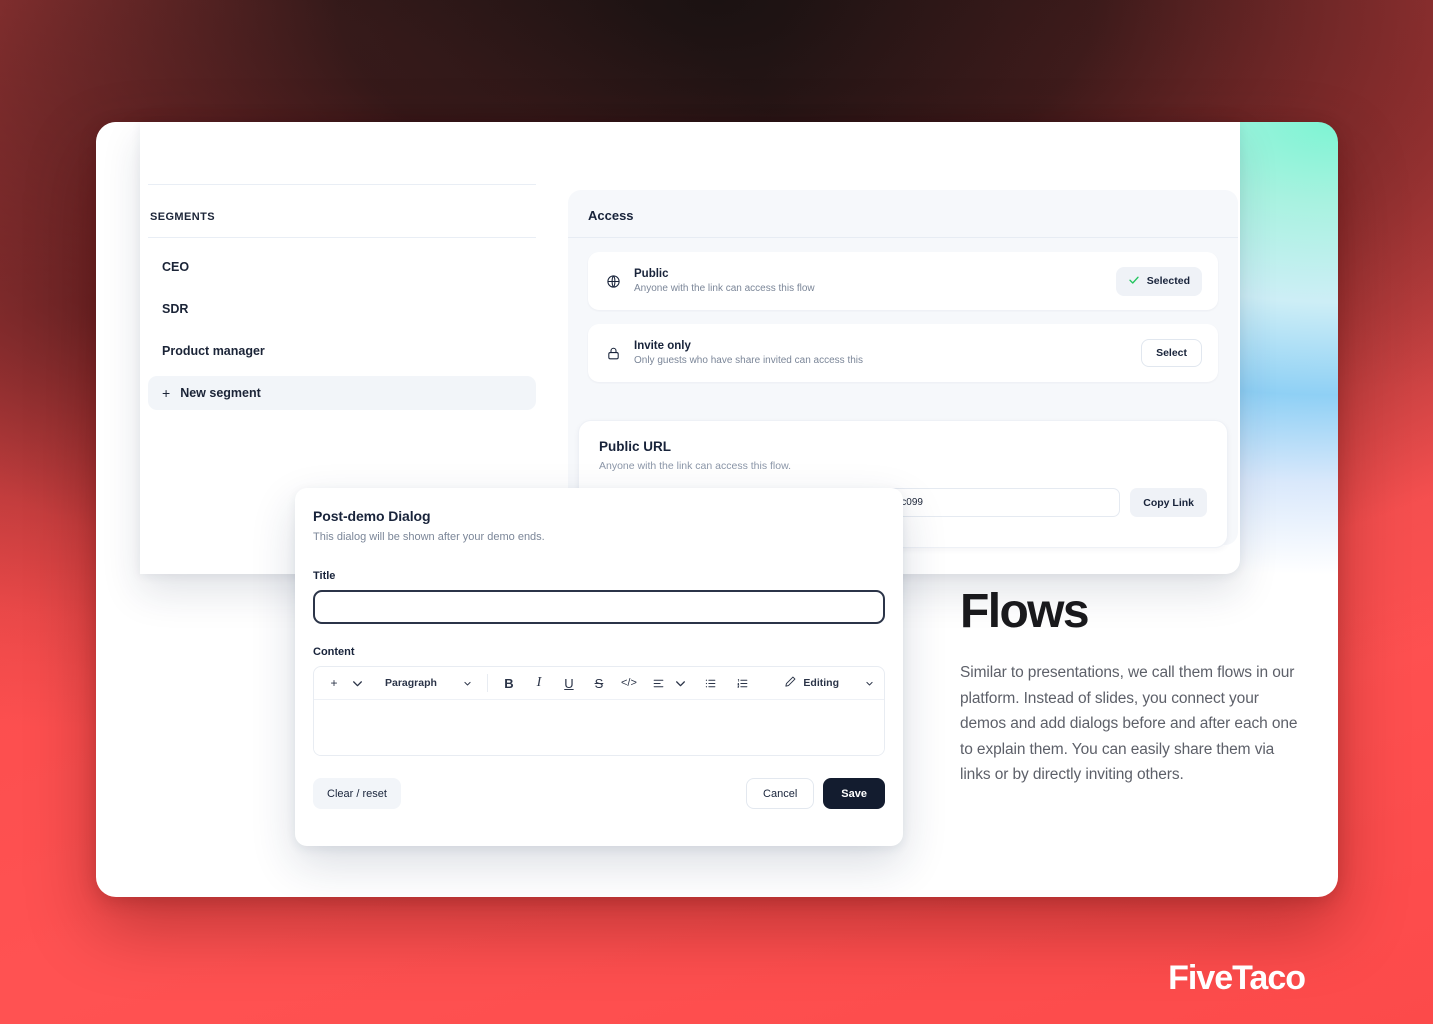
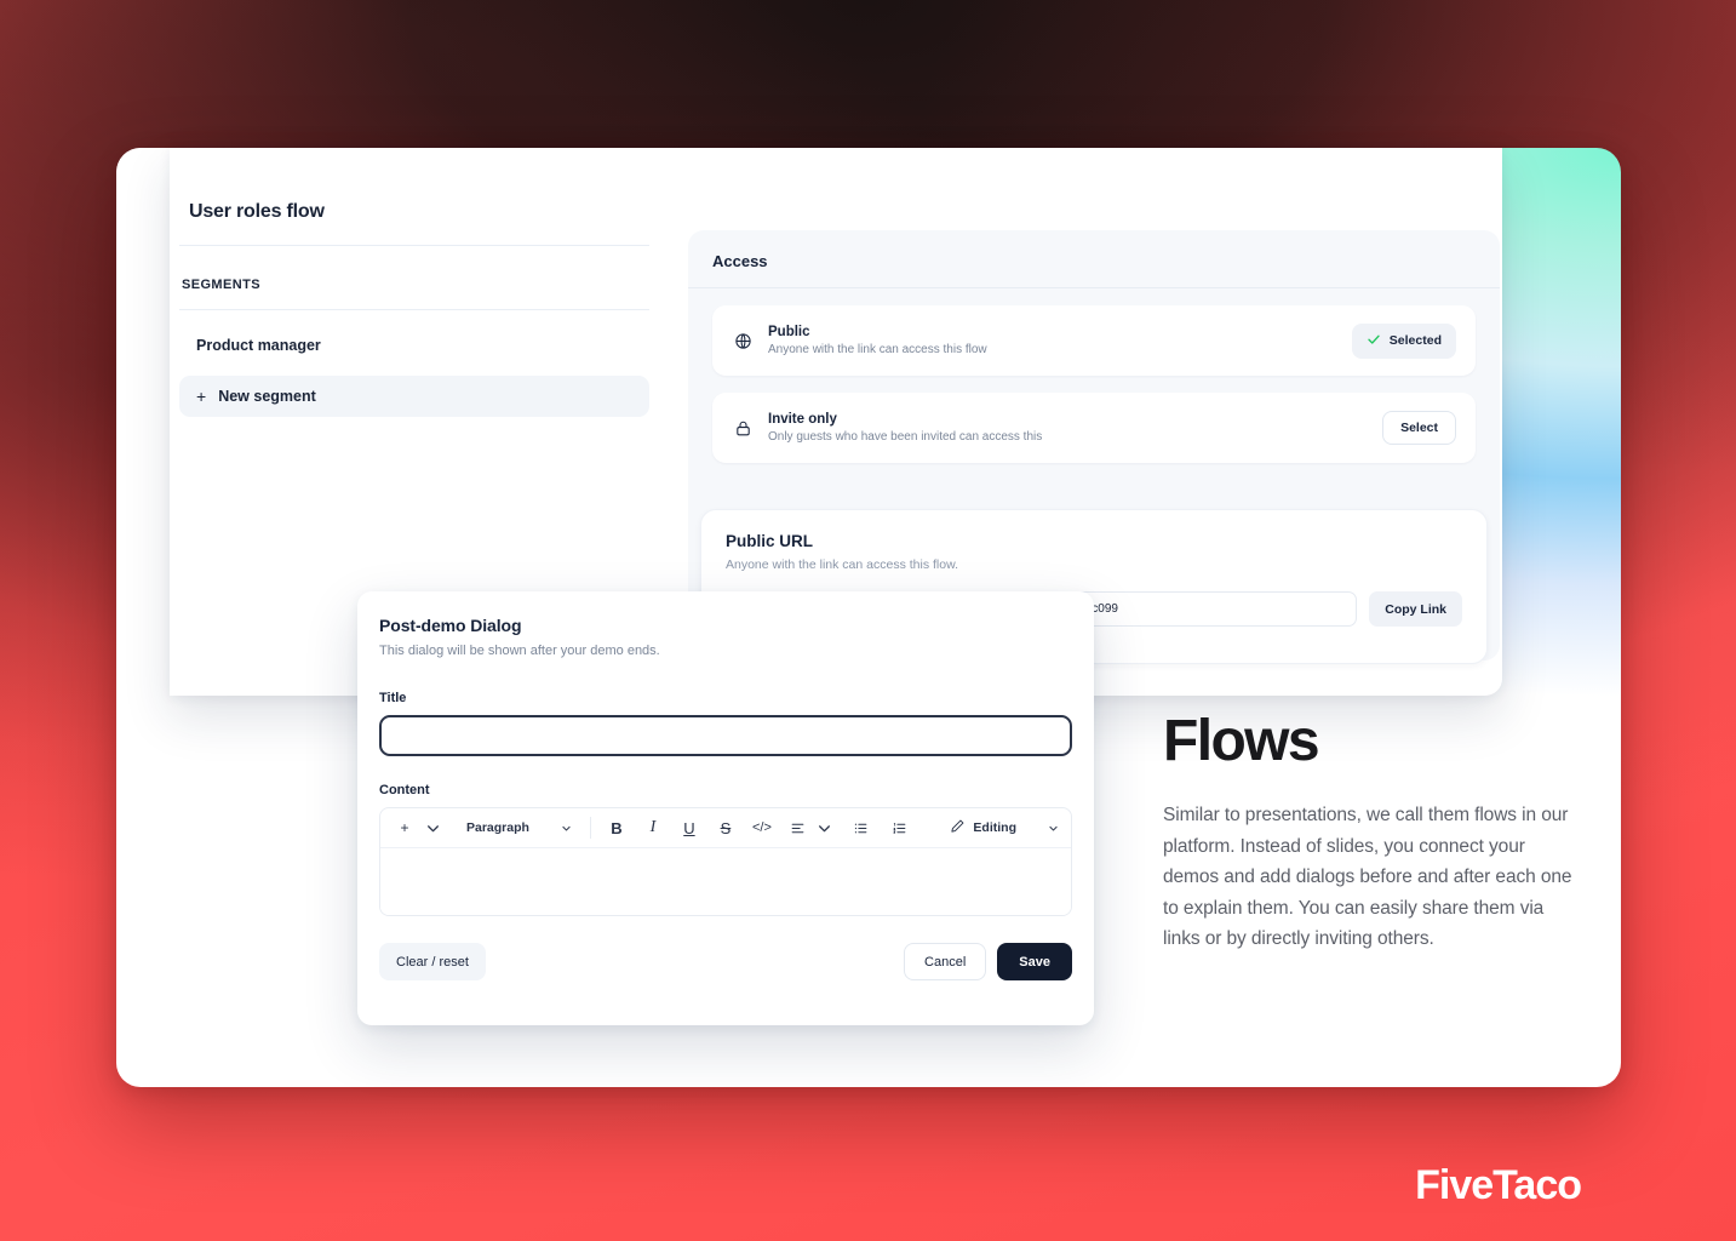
+ User roles flow
  SEGMENTS
- CEO
- SDR
  Product manager
  +
  New segment
  Access
  Public
  Anyone with the link can access this flow
  Selected
  Invite only
- Only guests who have share invited can access this
+ Only guests who have been invited can access this
  Select
  Public URL
  Anyone with the link can access this flow.
  Copy Link
  Post-demo Dialog
  This dialog will be shown after your demo ends.
  Title
  Content
  +
  Paragraph
  B
  I
  U
  S
  </>
  Editing
  Clear / reset
  Cancel
  Save
  Flows
  Similar to presentations, we call them flows in our platform. Instead of slides, you connect your demos and add dialogs before and after each one to explain them. You can easily share them via links or by directly inviting others.
  FiveTaco
